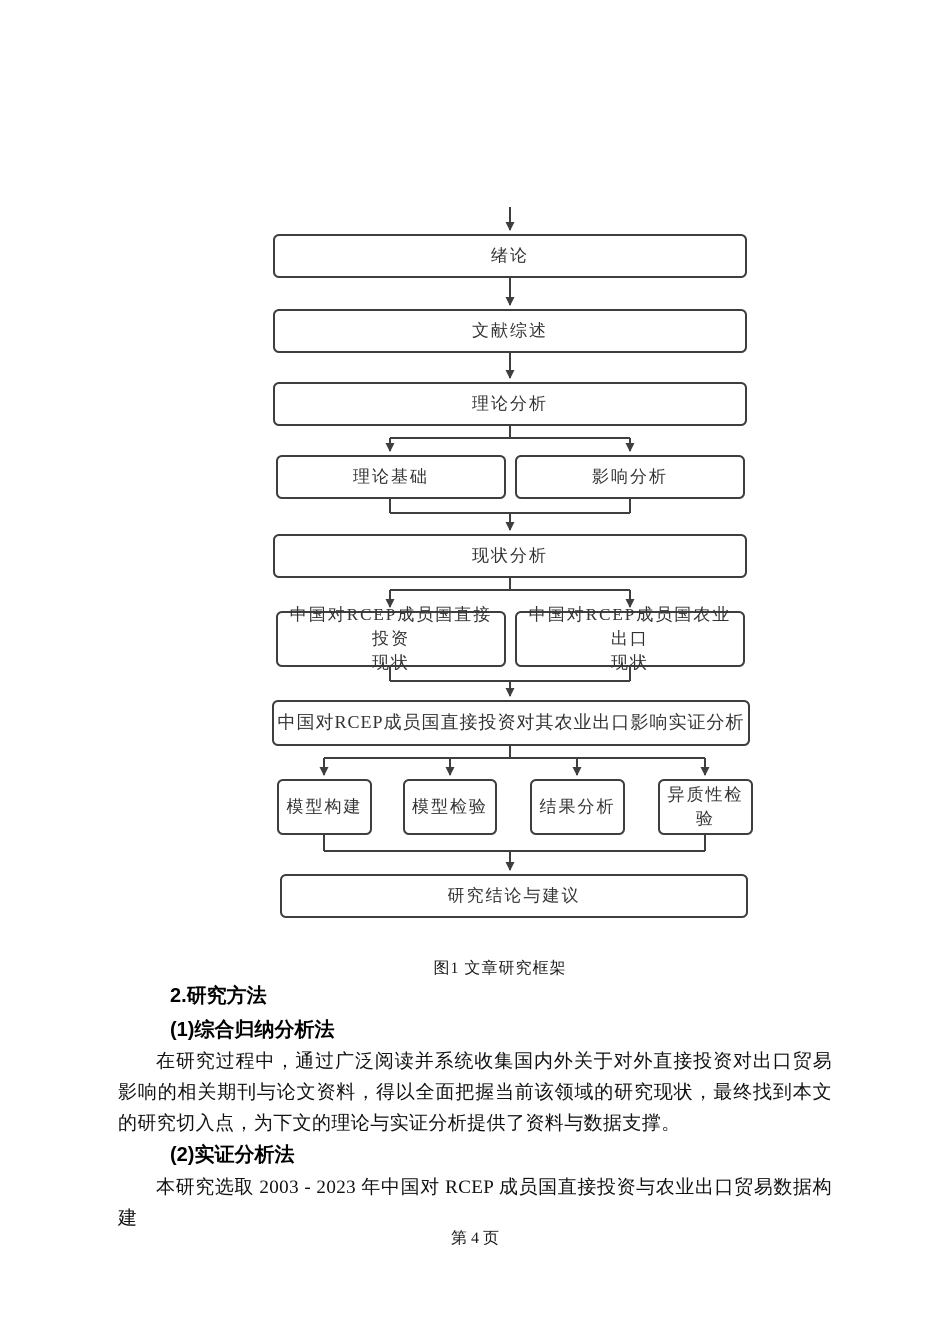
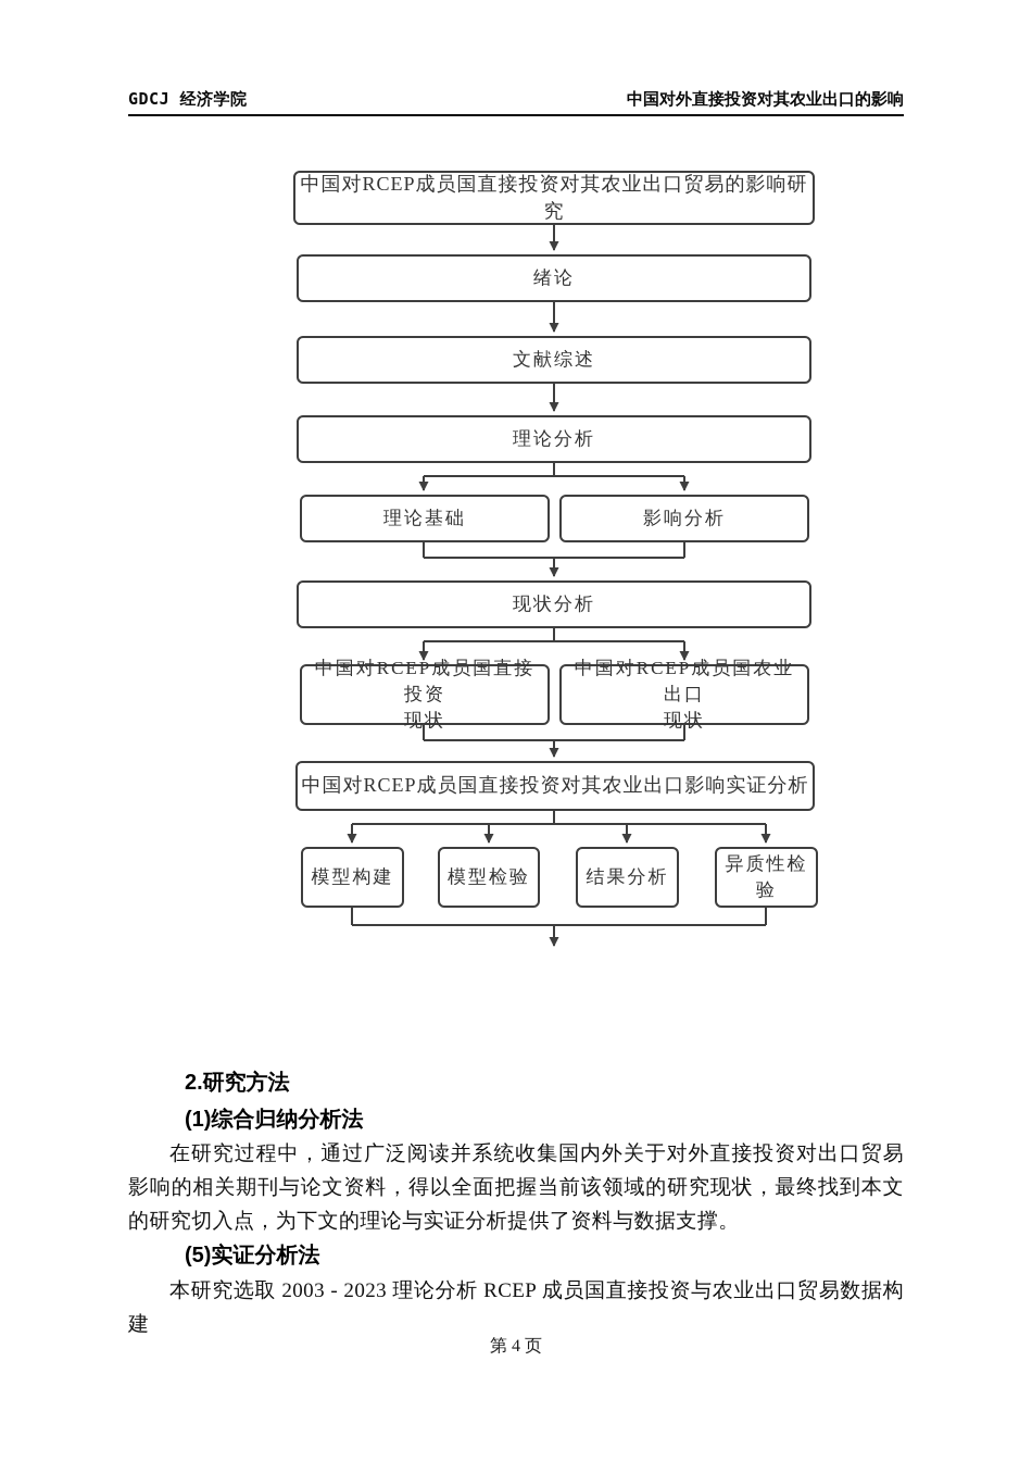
+ GDCJ 经济学院
+ 中国对外直接投资对其农业出口的影响
+ 中国对RCEP成员国直接投资对其农业出口贸易的影响研究
  绪论
  文献综述
  理论分析
  理论基础
  影响分析
  现状分析
  中国对RCEP成员国直接投资
  现状
  中国对RCEP成员国农业出口
  现状
  中国对RCEP成员国直接投资对其农业出口影响实证分析
  模型构建
  模型检验
  结果分析
  异质性检
  验
- 研究结论与建议
- 图1 文章研究框架
  2.研究方法
  (1)综合归纳分析法
  在研究过程中，通过广泛阅读并系统收集国内外关于对外直接投资对出口贸易影响的相关期刊与论文资料，得以全面把握当前该领域的研究现状，最终找到本文的研究切入点，为下文的理论与实证分析提供了资料与数据支撑。
- (2)实证分析法
+ (5)实证分析法
- 本研究选取 2003 - 2023 年中国对 RCEP 成员国直接投资与农业出口贸易数据构建
+ 本研究选取 2003 - 2023 理论分析 RCEP 成员国直接投资与农业出口贸易数据构建
  第 4 页
